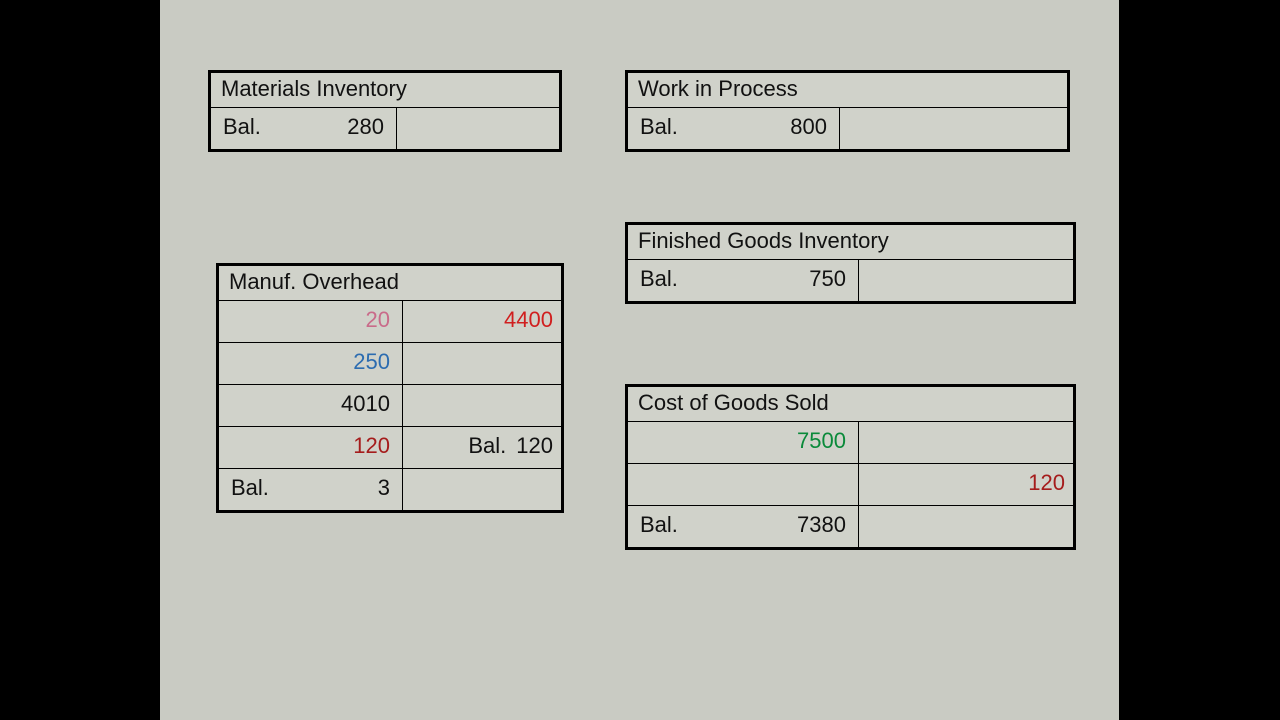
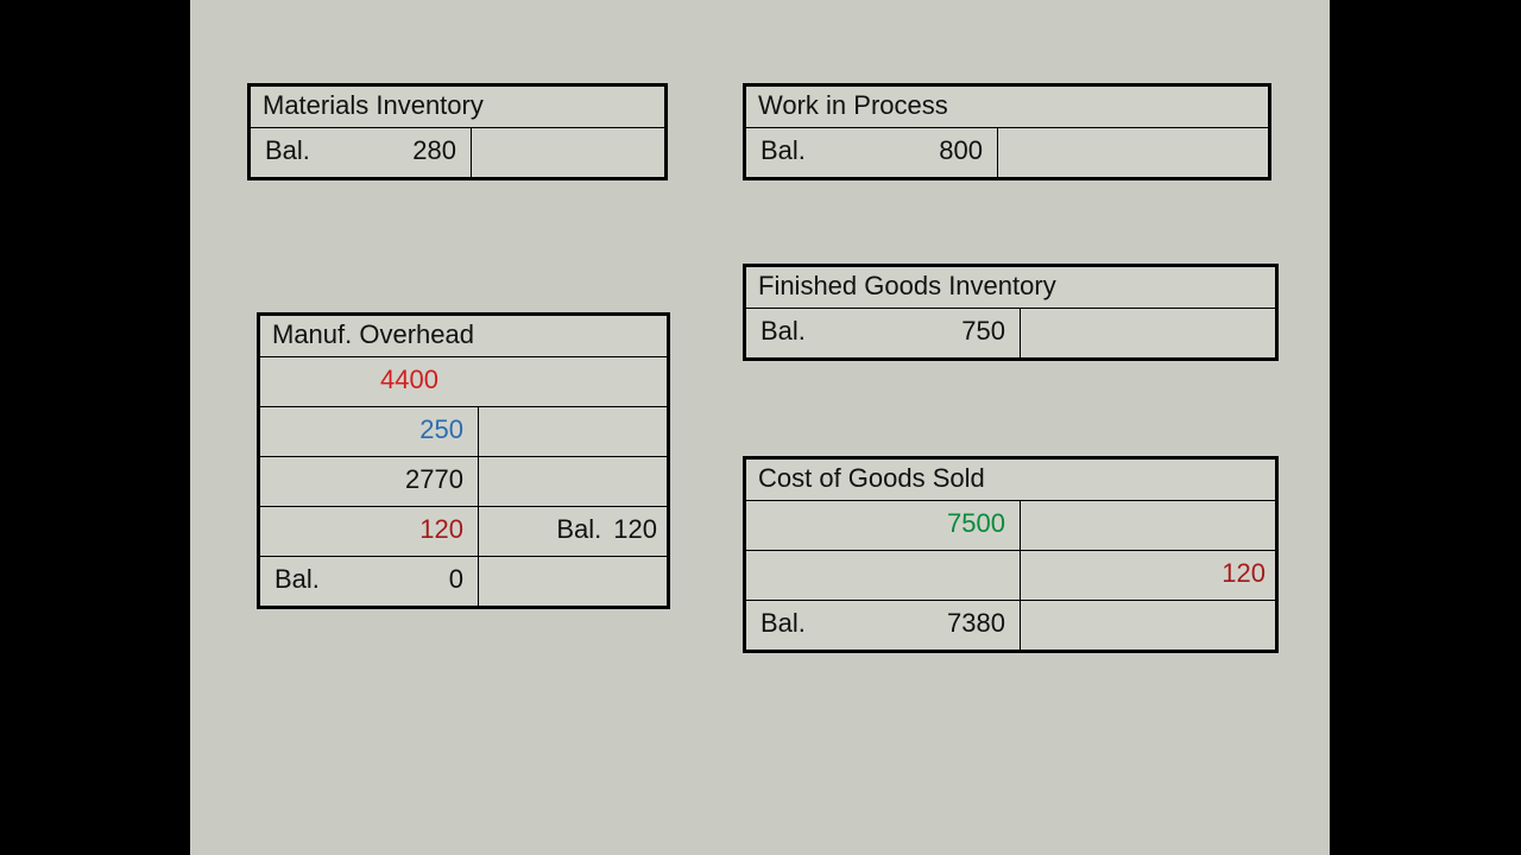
  Materials Inventory
  Bal.
  280
  Work in Process
  Bal.
  800
  Finished Goods Inventory
  Bal.
  750
  Manuf. Overhead
- 20
  4400
  250
- 4010
+ 2770
  120
  Bal.
  120
  Bal.
- 3
+ 0
  Cost of Goods Sold
  7500
  120
  Bal.
  7380
